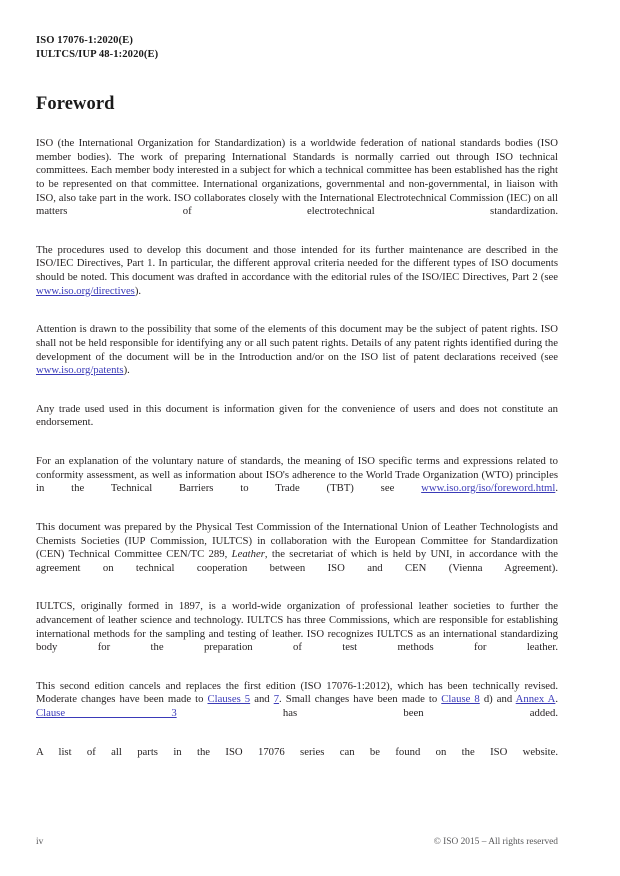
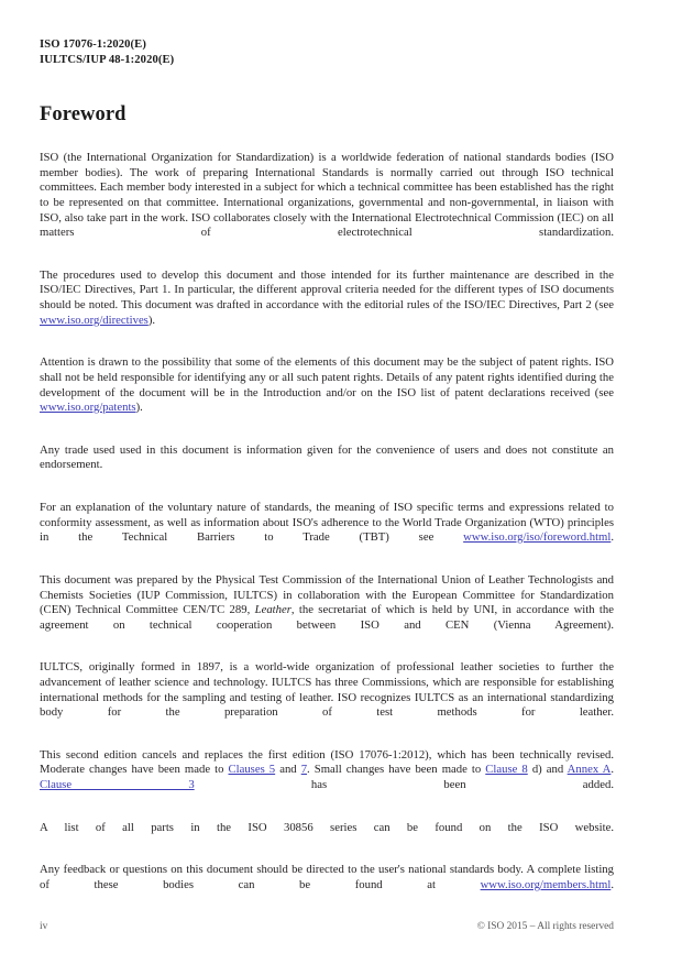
  ISO 17076-1:2020(E)
  IULTCS/IUP 48-1:2020(E)
  Foreword
  ISO (the International Organization for Standardization) is a worldwide federation of national standards bodies (ISO member bodies). The work of preparing International Standards is normally carried out through ISO technical committees. Each member body interested in a subject for which a technical committee has been established has the right to be represented on that committee. International organizations, governmental and non-governmental, in liaison with ISO, also take part in the work. ISO collaborates closely with the International Electrotechnical Commission (IEC) on all matters of electrotechnical standardization.
  The procedures used to develop this document and those intended for its further maintenance are described in the ISO/IEC Directives, Part 1. In particular, the different approval criteria needed for the different types of ISO documents should be noted. This document was drafted in accordance with the editorial rules of the ISO/IEC Directives, Part 2 (see www.iso.org/directives).
  Attention is drawn to the possibility that some of the elements of this document may be the subject of patent rights. ISO shall not be held responsible for identifying any or all such patent rights. Details of any patent rights identified during the development of the document will be in the Introduction and/or on the ISO list of patent declarations received (see www.iso.org/patents).
  Any trade used used in this document is information given for the convenience of users and does not constitute an endorsement.
  For an explanation of the voluntary nature of standards, the meaning of ISO specific terms and expressions related to conformity assessment, as well as information about ISO's adherence to the World Trade Organization (WTO) principles in the Technical Barriers to Trade (TBT) see www.iso.org/iso/foreword.html.
  This document was prepared by the Physical Test Commission of the International Union of Leather Technologists and Chemists Societies (IUP Commission, IULTCS) in collaboration with the European Committee for Standardization (CEN) Technical Committee CEN/TC 289, Leather, the secretariat of which is held by UNI, in accordance with the agreement on technical cooperation between ISO and CEN (Vienna Agreement).
  IULTCS, originally formed in 1897, is a world-wide organization of professional leather societies to further the advancement of leather science and technology. IULTCS has three Commissions, which are responsible for establishing international methods for the sampling and testing of leather. ISO recognizes IULTCS as an international standardizing body for the preparation of test methods for leather.
  This second edition cancels and replaces the first edition (ISO 17076-1:2012), which has been technically revised. Moderate changes have been made to Clauses 5 and 7. Small changes have been made to Clause 8 d) and Annex A. Clause 3 has been added.
- A list of all parts in the ISO 17076 series can be found on the ISO website.
+ A list of all parts in the ISO 30856 series can be found on the ISO website.
+ Any feedback or questions on this document should be directed to the user's national standards body. A complete listing of these bodies can be found at www.iso.org/members.html.
  iv
  © ISO 2015 – All rights reserved
